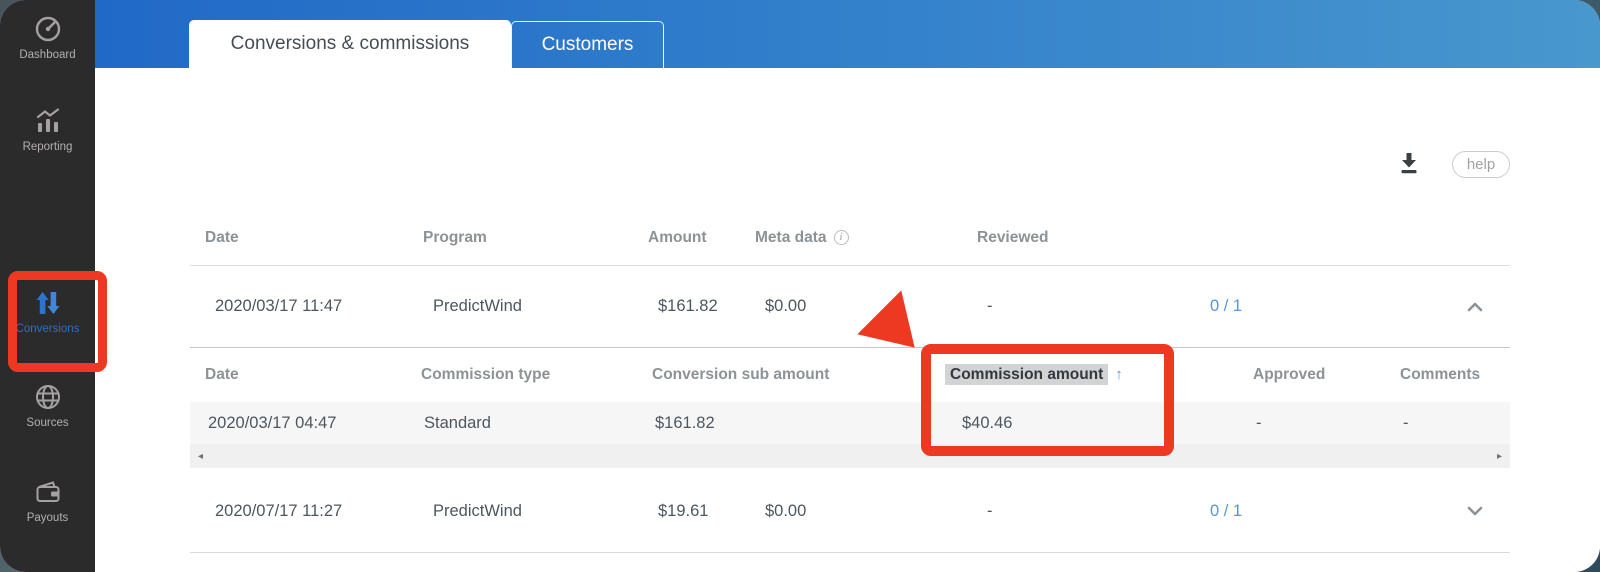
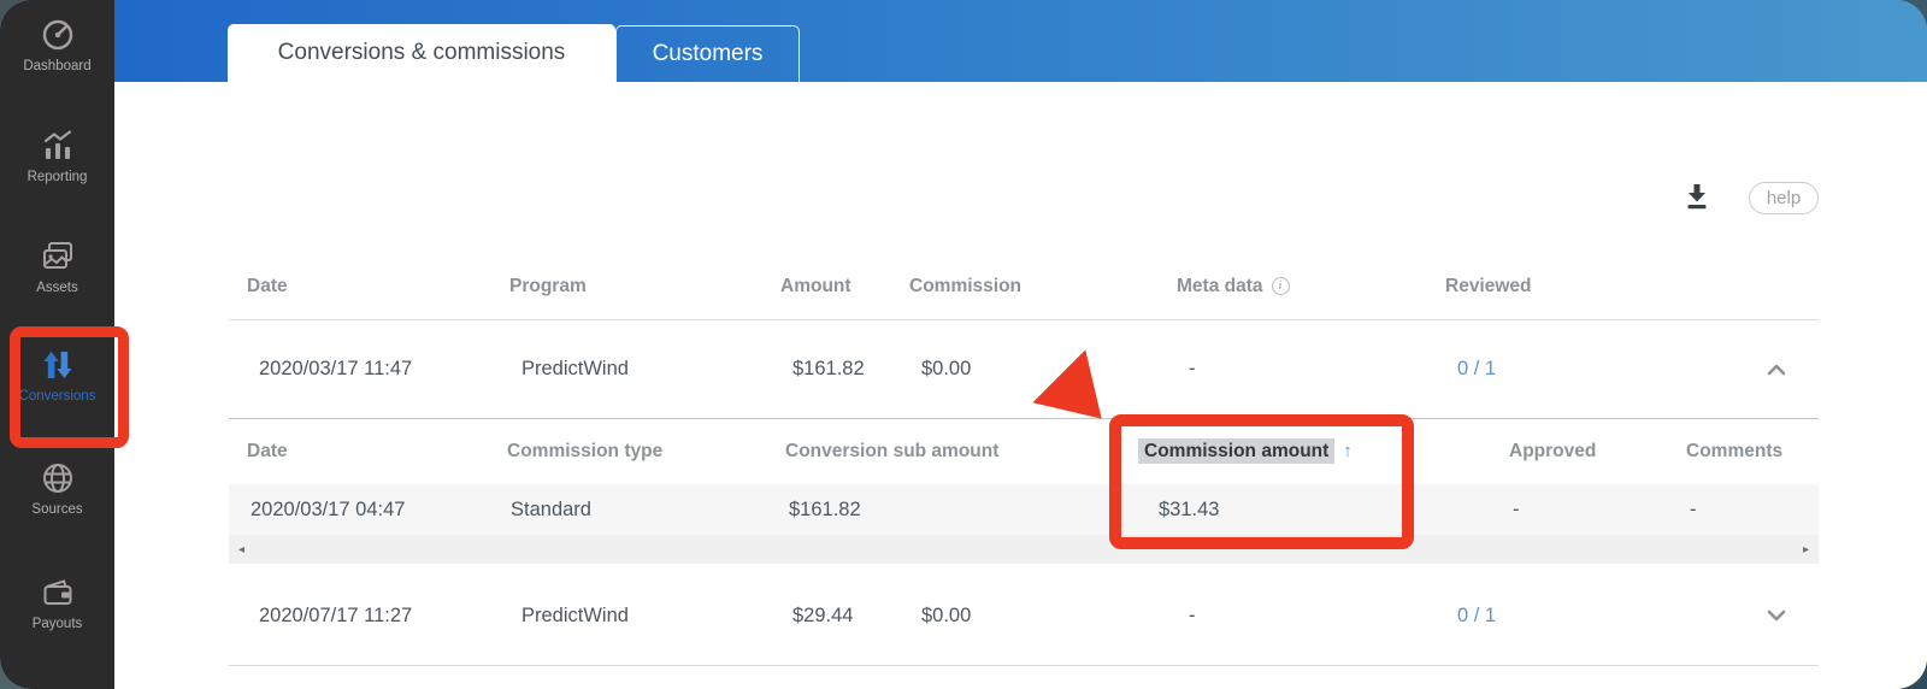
  Conversions & commissions
  Customers
  Dashboard
  Reporting
+ Assets
  Conversions
  Sources
  Payouts
  help
  Date
  Program
  Amount
+ Commission
  Meta data
  i
  Reviewed
  2020/03/17 11:47
  PredictWind
  $161.82
  $0.00
  -
  0 / 1
  Date
  Commission type
  Conversion sub amount
  Commission amount ↑
  Approved
  Comments
  2020/03/17 04:47
  Standard
  $161.82
- $40.46
+ $31.43
  -
  -
  ◂
  ▸
  2020/07/17 11:27
  PredictWind
- $19.61
+ $29.44
  $0.00
  -
  0 / 1
